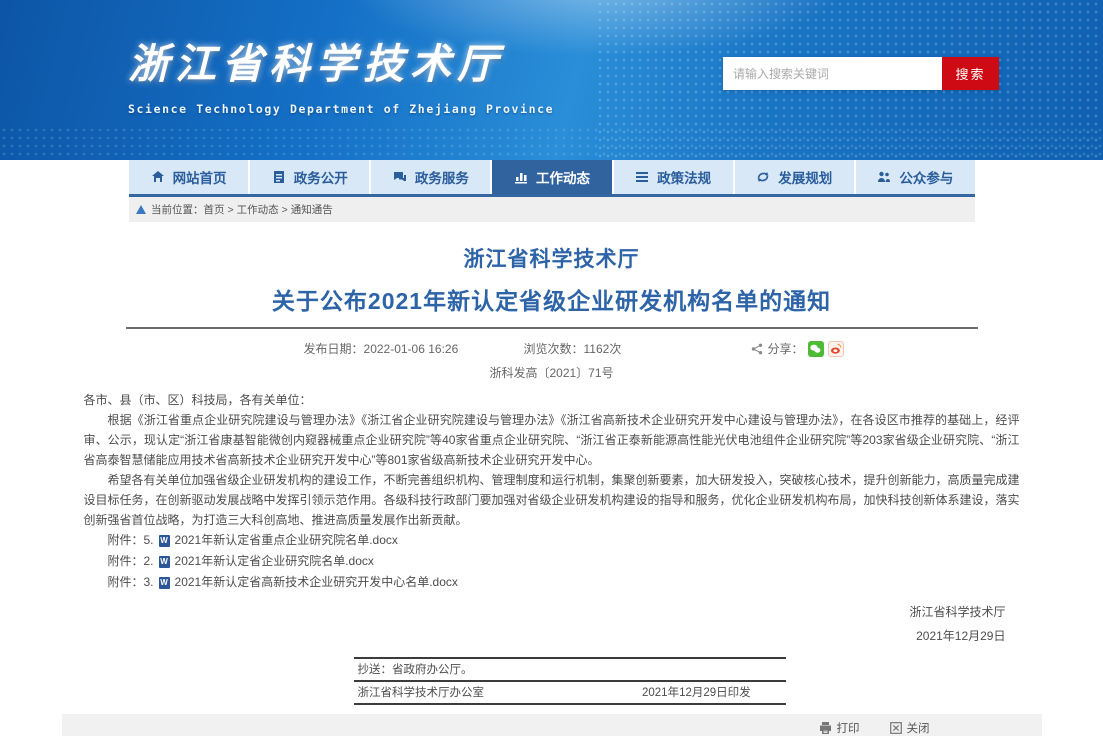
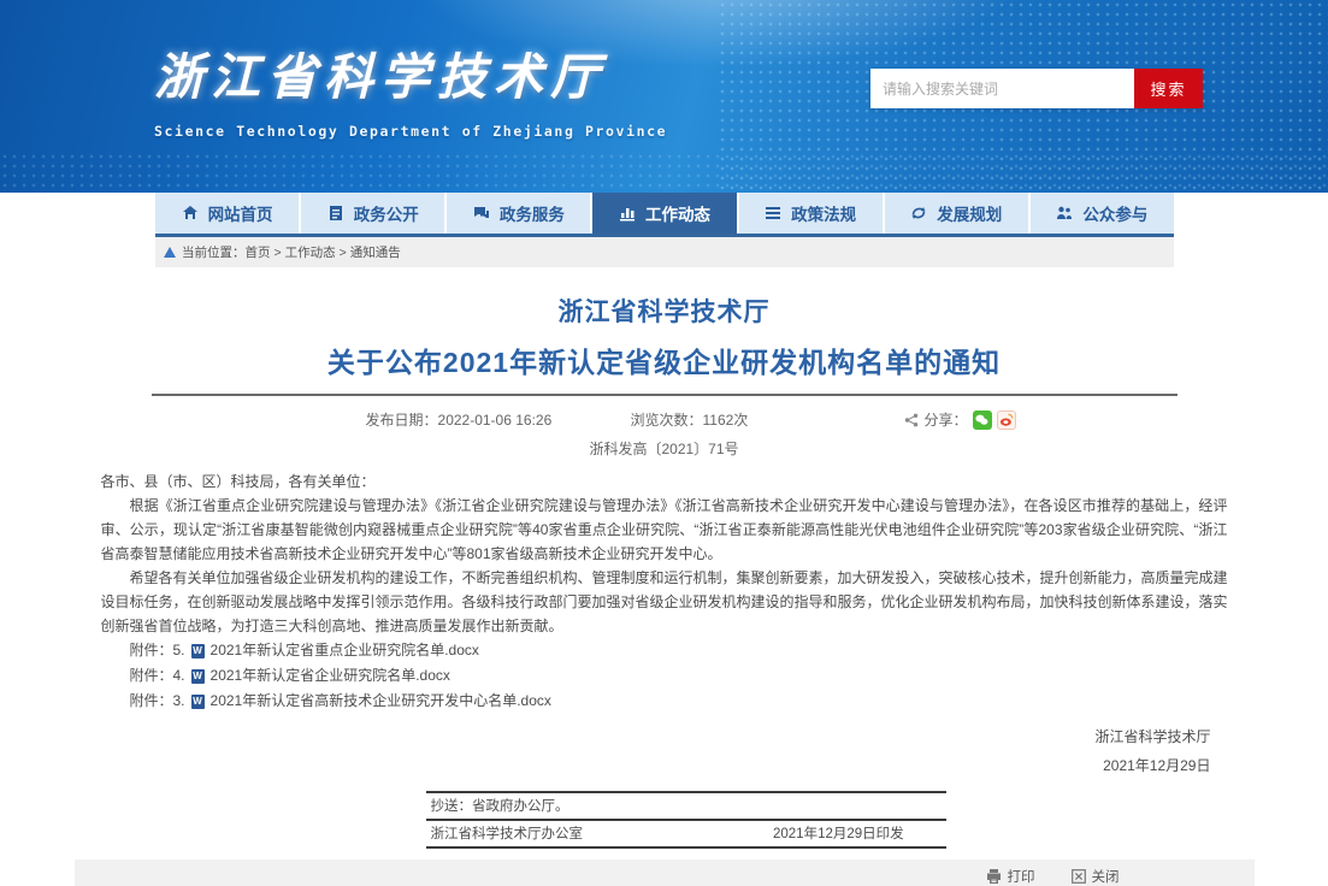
  浙江省科学技术厅
  Science Technology Department of Zhejiang Province
  请输入搜索关键词
  搜索
  网站首页
  政务公开
  政务服务
  工作动态
  政策法规
  发展规划
  公众参与
  当前位置：
  首页
  >
  工作动态
  >
  通知通告
  浙江省科学技术厅
  关于公布2021年新认定省级企业研发机构名单的通知
  发布日期：2022-01-06 16:26
  浏览次数：1162次
  分享：
  浙科发高〔2021〕71号
  各市、县（市、区）科技局，各有关单位：
  根据《浙江省重点企业研究院建设与管理办法》《浙江省企业研究院建设与管理办法》《浙江省高新技术企业研究开发中心建设与管理办法》，在各设区市推荐的基础上，经评审、公示，现认定“浙江省康基智能微创内窥器械重点企业研究院”等40家省重点企业研究院、“浙江省正泰新能源高性能光伏电池组件企业研究院”等203家省级企业研究院、“浙江省高泰智慧储能应用技术省高新技术企业研究开发中心”等801家省级高新技术企业研究开发中心。
  希望各有关单位加强省级企业研发机构的建设工作，不断完善组织机构、管理制度和运行机制，集聚创新要素，加大研发投入，突破核心技术，提升创新能力，高质量完成建设目标任务，在创新驱动发展战略中发挥引领示范作用。各级科技行政部门要加强对省级企业研发机构建设的指导和服务，优化企业研发机构布局，加快科技创新体系建设，落实创新强省首位战略，为打造三大科创高地、推进高质量发展作出新贡献。
  附件：5.
  W
  2021年新认定省重点企业研究院名单.docx
- 附件：2.
+ 附件：4.
  W
  2021年新认定省企业研究院名单.docx
  附件：3.
  W
  2021年新认定省高新技术企业研究开发中心名单.docx
  浙江省科学技术厅
  2021年12月29日
  抄送：省政府办公厅。
  浙江省科学技术厅办公室
  2021年12月29日印发
  打印
  关闭
